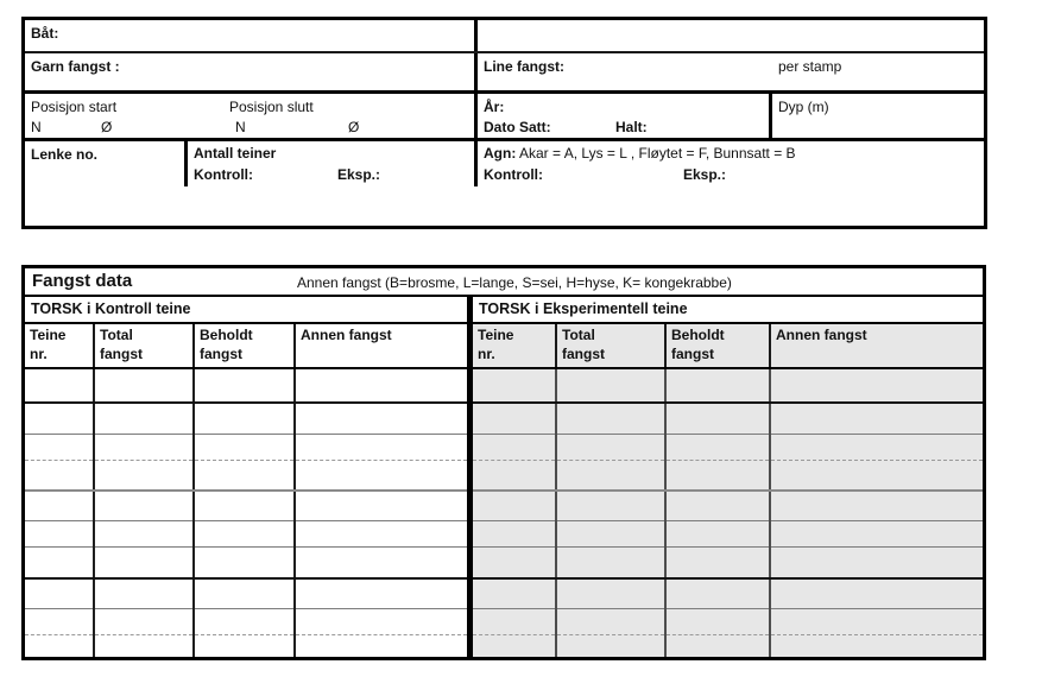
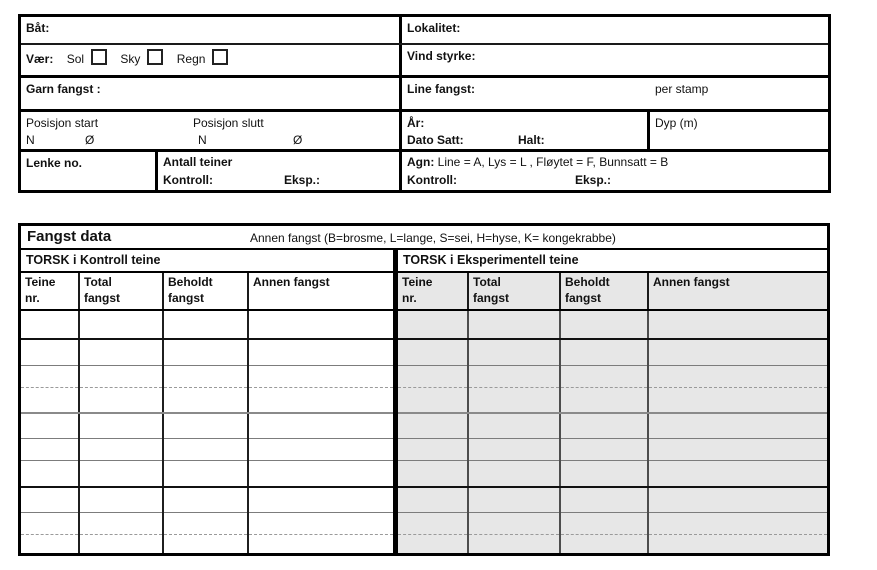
  Båt:
+ Lokalitet:
+ Vær: Sol Sky Regn
+ Vind styrke:
  Garn fangst :
  Line fangst:
  per stamp
  Posisjon start
  Posisjon slutt
  N
  Ø
  N
  Ø
  År:
  Dato Satt:
  Halt:
  Dyp (m)
  Lenke no.
  Antall teiner
  Kontroll:
  Eksp.:
- Agn: Akar = A, Lys = L , Fløytet = F, Bunnsatt = B
+ Agn: Line = A, Lys = L , Fløytet = F, Bunnsatt = B
  Kontroll:
  Eksp.:
  Fangst data
  Annen fangst (B=brosme, L=lange, S=sei, H=hyse, K= kongekrabbe)
  TORSK i Kontroll teine
  Teine nr.	Total fangst	Beholdt fangst	Annen fangst
  TORSK i Eksperimentell teine
  Teine nr.	Total fangst	Beholdt fangst	Annen fangst
